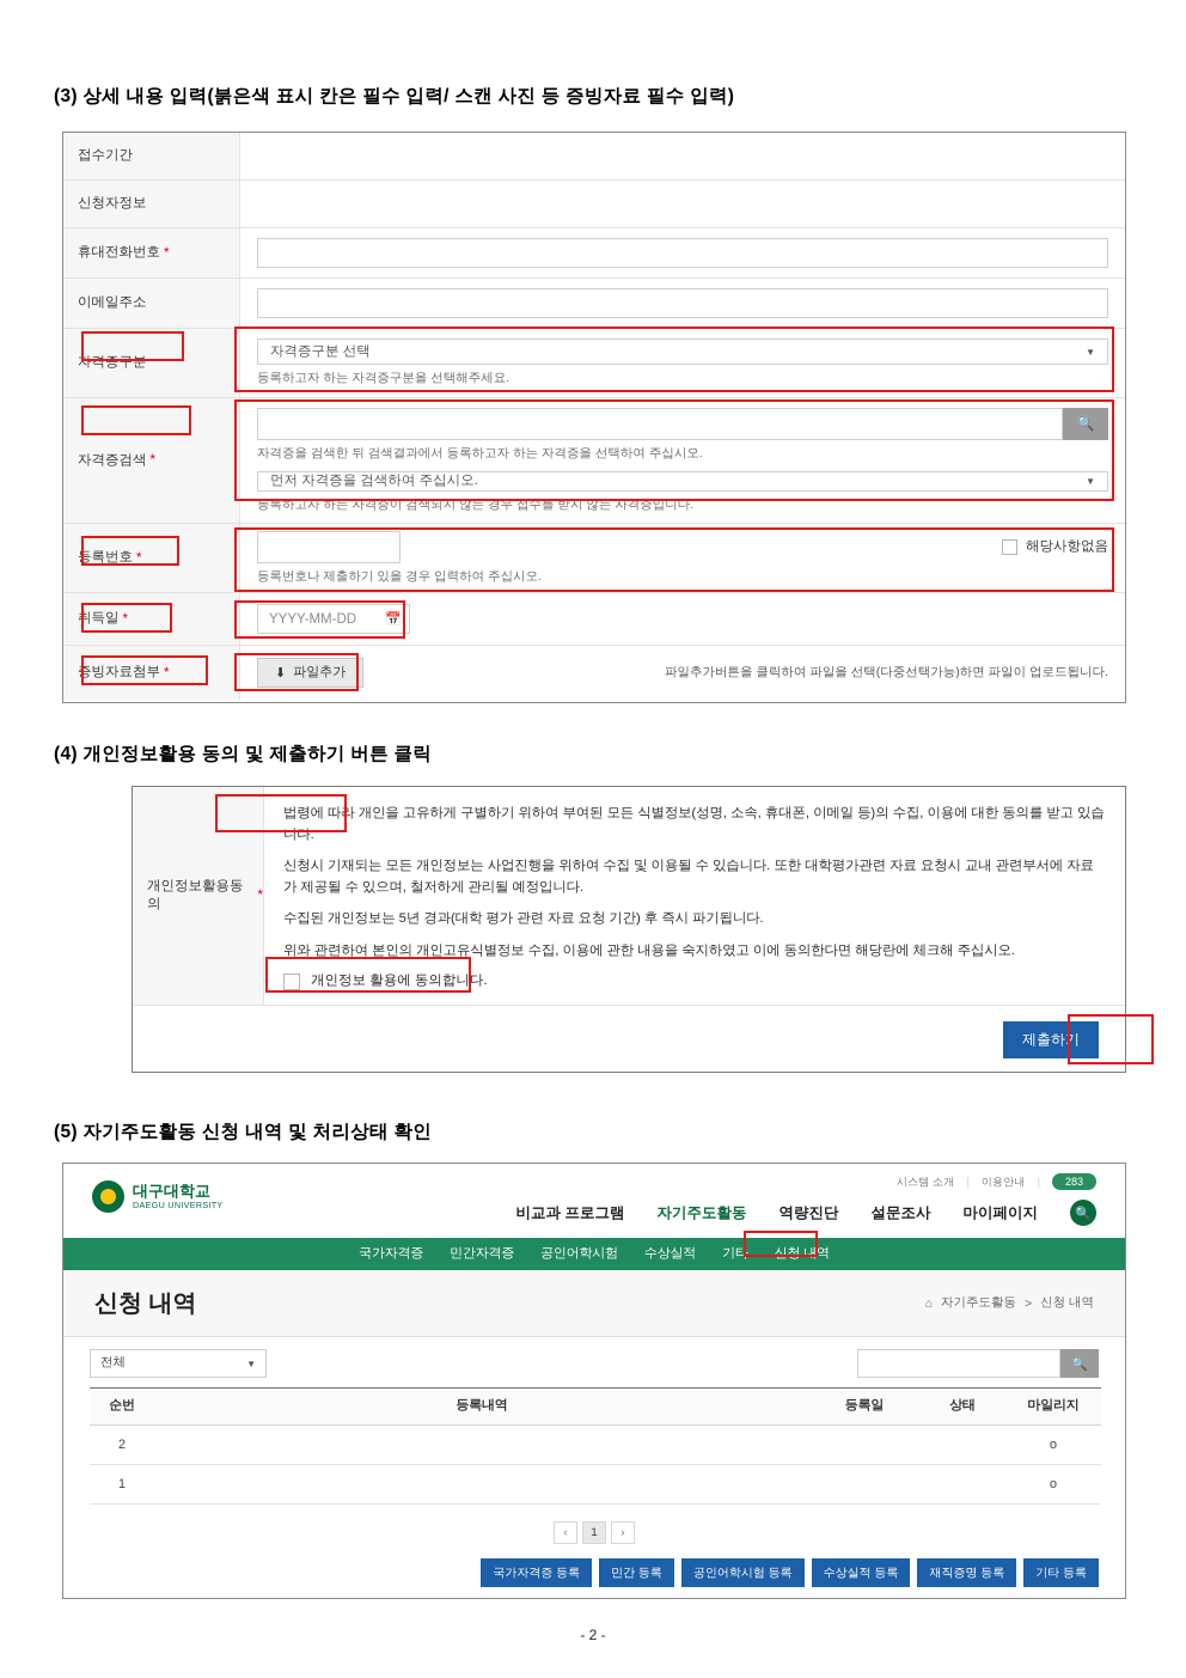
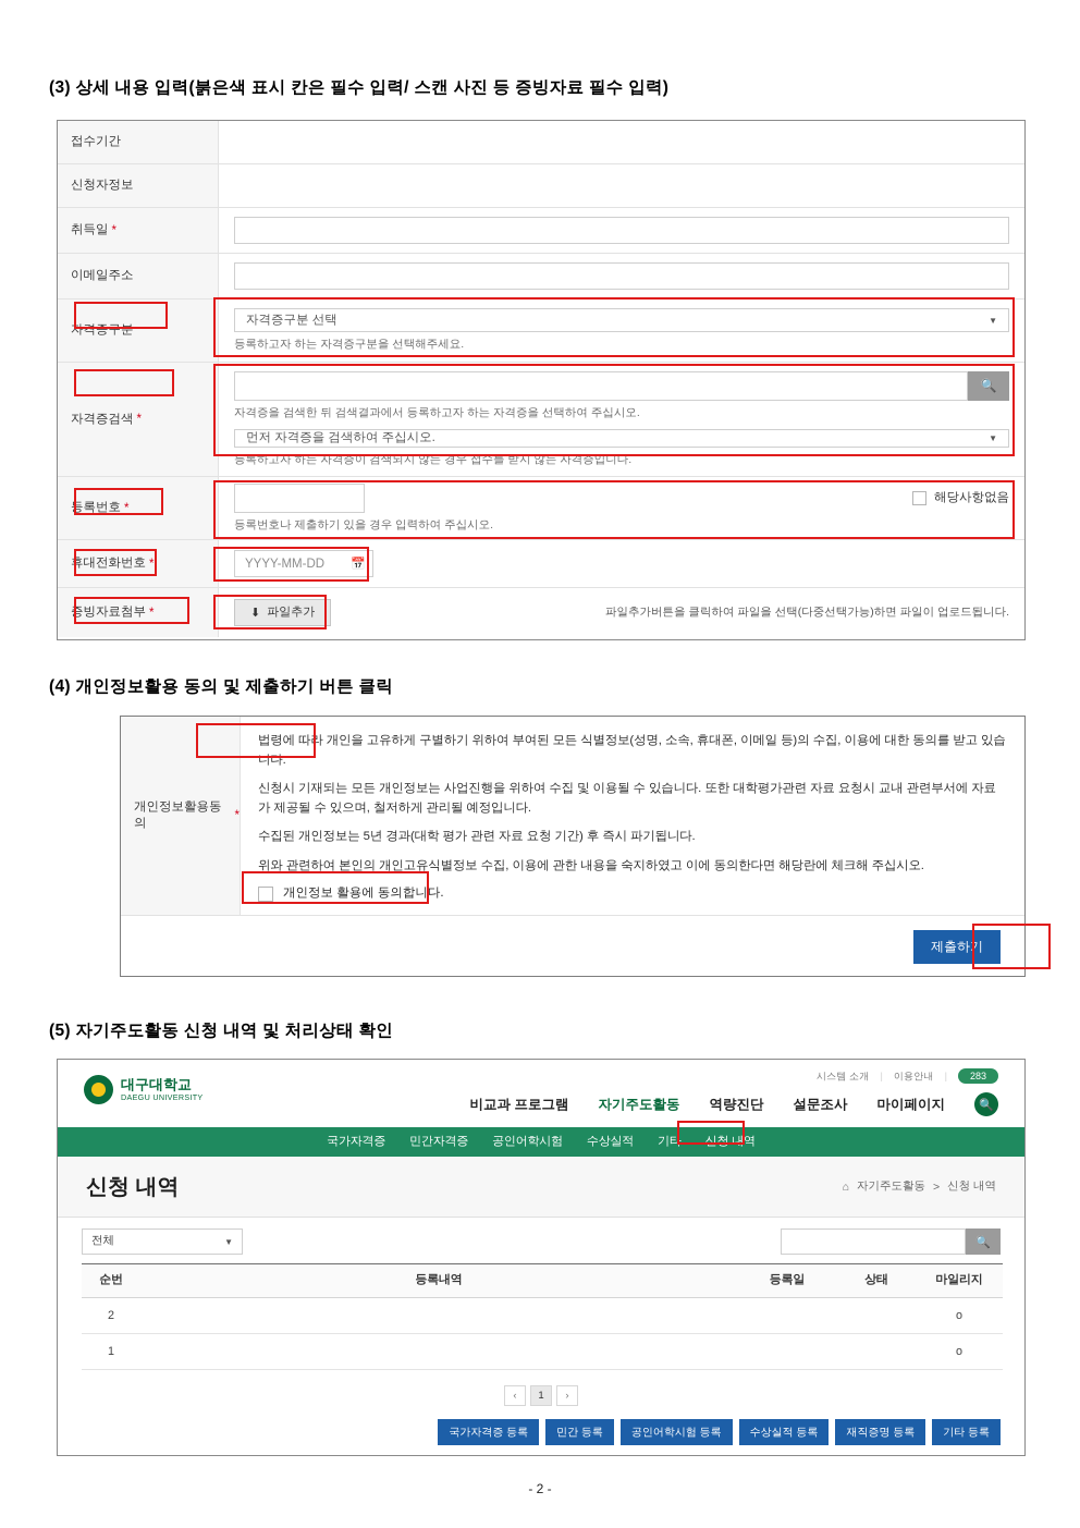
  (3) 상세 내용 입력(붉은색 표시 칸은 필수 입력/ 스캔 사진 등 증빙자료 필수 입력)
  접수기간
  신청자정보
- 휴대전화번호
+ 취득일
  *
  이메일주소
  자격증구분
  자격증구분 선택
  ▼
  등록하고자 하는 자격증구분을 선택해주세요.
  자격증검색
  *
  🔍
  자격증을 검색한 뒤 검색결과에서 등록하고자 하는 자격증을 선택하여 주십시오.
  먼저 자격증을 검색하여 주십시오.
  ▼
  등록하고자 하는 자격증이 검색되지 않는 경우 접수를 받지 않는 자격증입니다.
  등록번호
  *
  해당사항없음
  등록번호나 제출하기 있을 경우 입력하여 주십시오.
- 취득일
+ 휴대전화번호
  *
  YYYY-MM-DD
  📅
  증빙자료첨부
  *
  ⬇
  파일추가
  파일추가버튼을 클릭하여 파일을 선택(다중선택가능)하면 파일이 업로드됩니다.
  (4) 개인정보활용 동의 및 제출하기 버튼 클릭
  개인정보활용동의
  *
  법령에 따라 개인을 고유하게 구별하기 위하여 부여된 모든 식별정보(성명, 소속, 휴대폰, 이메일 등)의 수집, 이용에 대한 동의를 받고 있습니다.
  신청시 기재되는 모든 개인정보는 사업진행을 위하여 수집 및 이용될 수 있습니다. 또한 대학평가관련 자료 요청시 교내 관련부서에 자료가 제공될 수 있으며, 철저하게 관리될 예정입니다.
  수집된 개인정보는 5년 경과(대학 평가 관련 자료 요청 기간) 후 즉시 파기됩니다.
  위와 관련하여 본인의 개인고유식별정보 수집, 이용에 관한 내용을 숙지하였고 이에 동의한다면 해당란에 체크해 주십시오.
  개인정보 활용에 동의합니다.
  제출하기
  (5) 자기주도활동 신청 내역 및 처리상태 확인
  대구대학교
  DAEGU UNIVERSITY
  시스템 소개
  |
  이용안내
  |
  283
  비교과 프로그램
  자기주도활동
  역량진단
  설문조사
  마이페이지
  🔍
  국가자격증
  민간자격증
  공인어학시험
  수상실적
  기타
  신청 내역
  신청 내역
  ⌂
  자기주도활동
  >
  신청 내역
  전체
  ▼
  🔍
  순번	등록내역	등록일	상태	마일리지
  2				o
  1				o
  ‹
  1
  ›
  국가자격증 등록
  민간 등록
  공인어학시험 등록
  수상실적 등록
  재직증명 등록
  기타 등록
  - 2 -
